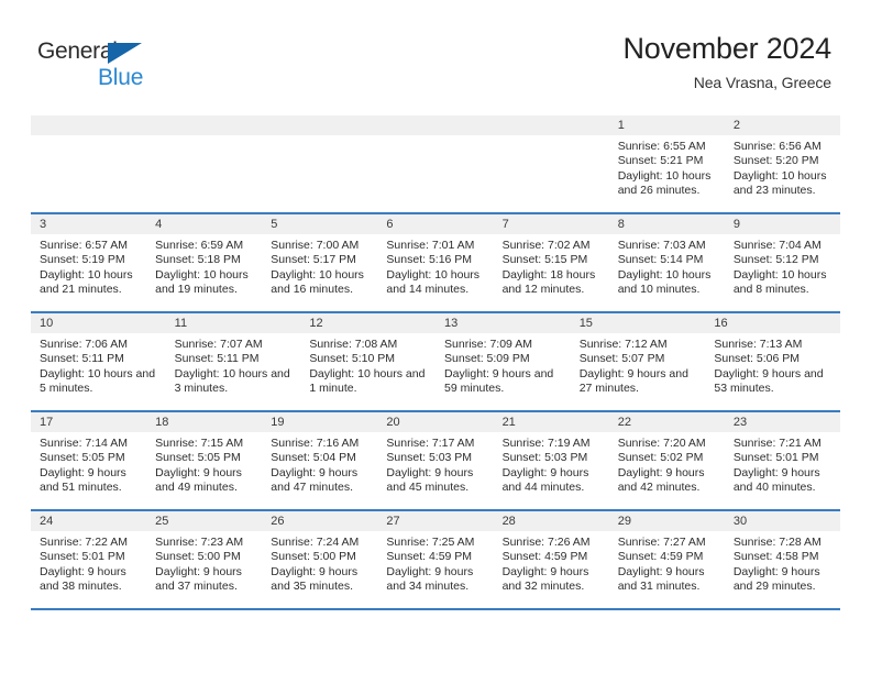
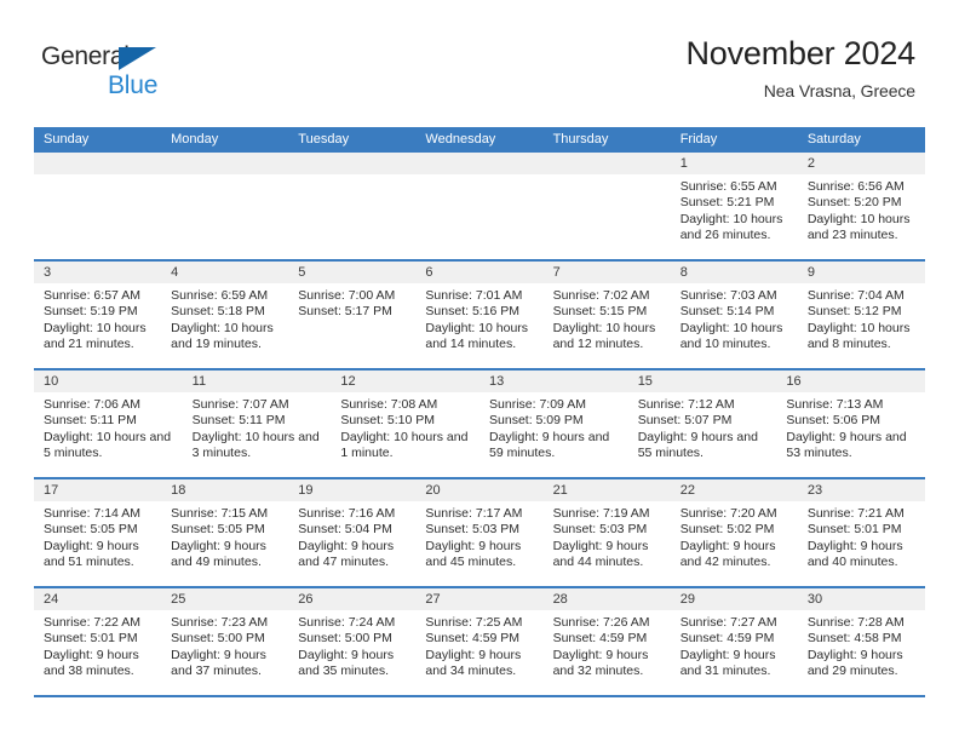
  General
  Blue
  November 2024
  Nea Vrasna, Greece
+ Sunday
+ Monday
+ Tuesday
+ Wednesday
+ Thursday
+ Friday
+ Saturday
  1
  Sunrise: 6:55 AM
  Sunset: 5:21 PM
  Daylight: 10 hours and 26 minutes.
  2
  Sunrise: 6:56 AM
  Sunset: 5:20 PM
  Daylight: 10 hours and 23 minutes.
  3
  Sunrise: 6:57 AM
  Sunset: 5:19 PM
  Daylight: 10 hours and 21 minutes.
  4
  Sunrise: 6:59 AM
  Sunset: 5:18 PM
  Daylight: 10 hours and 19 minutes.
  5
  Sunrise: 7:00 AM
  Sunset: 5:17 PM
- Daylight: 10 hours and 16 minutes.
  6
  Sunrise: 7:01 AM
  Sunset: 5:16 PM
  Daylight: 10 hours and 14 minutes.
  7
  Sunrise: 7:02 AM
  Sunset: 5:15 PM
- Daylight: 18 hours and 12 minutes.
+ Daylight: 10 hours and 12 minutes.
  8
  Sunrise: 7:03 AM
  Sunset: 5:14 PM
  Daylight: 10 hours and 10 minutes.
  9
  Sunrise: 7:04 AM
  Sunset: 5:12 PM
  Daylight: 10 hours and 8 minutes.
  10
  Sunrise: 7:06 AM
  Sunset: 5:11 PM
  Daylight: 10 hours and 5 minutes.
  11
  Sunrise: 7:07 AM
  Sunset: 5:11 PM
  Daylight: 10 hours and 3 minutes.
  12
  Sunrise: 7:08 AM
  Sunset: 5:10 PM
  Daylight: 10 hours and 1 minute.
  13
  Sunrise: 7:09 AM
  Sunset: 5:09 PM
  Daylight: 9 hours and 59 minutes.
  15
  Sunrise: 7:12 AM
  Sunset: 5:07 PM
- Daylight: 9 hours and 27 minutes.
+ Daylight: 9 hours and 55 minutes.
  16
  Sunrise: 7:13 AM
  Sunset: 5:06 PM
  Daylight: 9 hours and 53 minutes.
  17
  Sunrise: 7:14 AM
  Sunset: 5:05 PM
  Daylight: 9 hours and 51 minutes.
  18
  Sunrise: 7:15 AM
  Sunset: 5:05 PM
  Daylight: 9 hours and 49 minutes.
  19
  Sunrise: 7:16 AM
  Sunset: 5:04 PM
  Daylight: 9 hours and 47 minutes.
  20
  Sunrise: 7:17 AM
  Sunset: 5:03 PM
  Daylight: 9 hours and 45 minutes.
  21
  Sunrise: 7:19 AM
  Sunset: 5:03 PM
  Daylight: 9 hours and 44 minutes.
  22
  Sunrise: 7:20 AM
  Sunset: 5:02 PM
  Daylight: 9 hours and 42 minutes.
  23
  Sunrise: 7:21 AM
  Sunset: 5:01 PM
  Daylight: 9 hours and 40 minutes.
  24
  Sunrise: 7:22 AM
  Sunset: 5:01 PM
  Daylight: 9 hours and 38 minutes.
  25
  Sunrise: 7:23 AM
  Sunset: 5:00 PM
  Daylight: 9 hours and 37 minutes.
  26
  Sunrise: 7:24 AM
  Sunset: 5:00 PM
  Daylight: 9 hours and 35 minutes.
  27
  Sunrise: 7:25 AM
  Sunset: 4:59 PM
  Daylight: 9 hours and 34 minutes.
  28
  Sunrise: 7:26 AM
  Sunset: 4:59 PM
  Daylight: 9 hours and 32 minutes.
  29
  Sunrise: 7:27 AM
  Sunset: 4:59 PM
  Daylight: 9 hours and 31 minutes.
  30
  Sunrise: 7:28 AM
  Sunset: 4:58 PM
  Daylight: 9 hours and 29 minutes.
